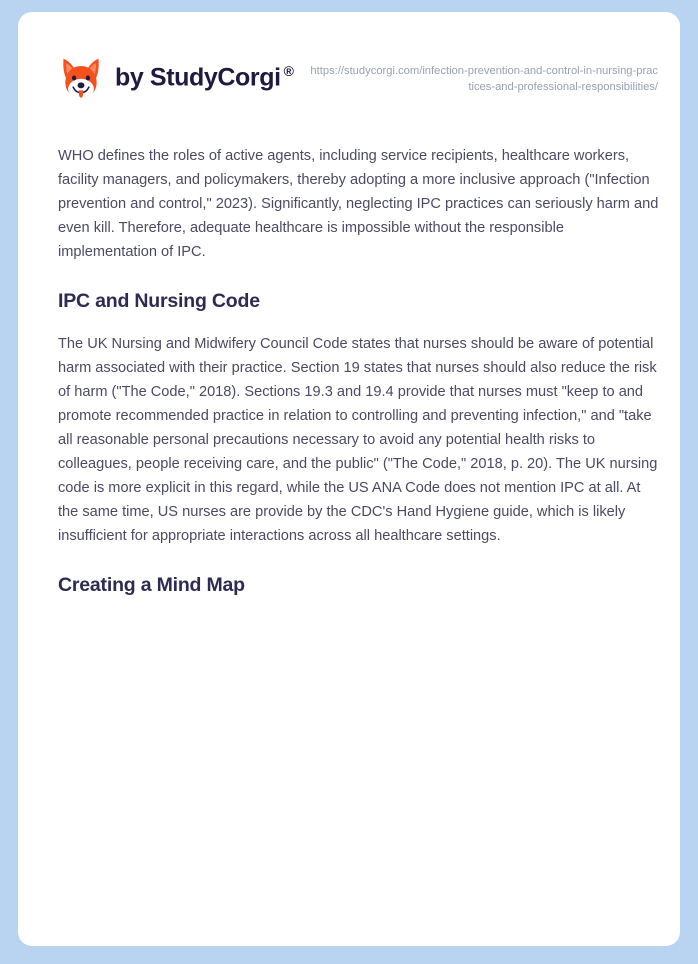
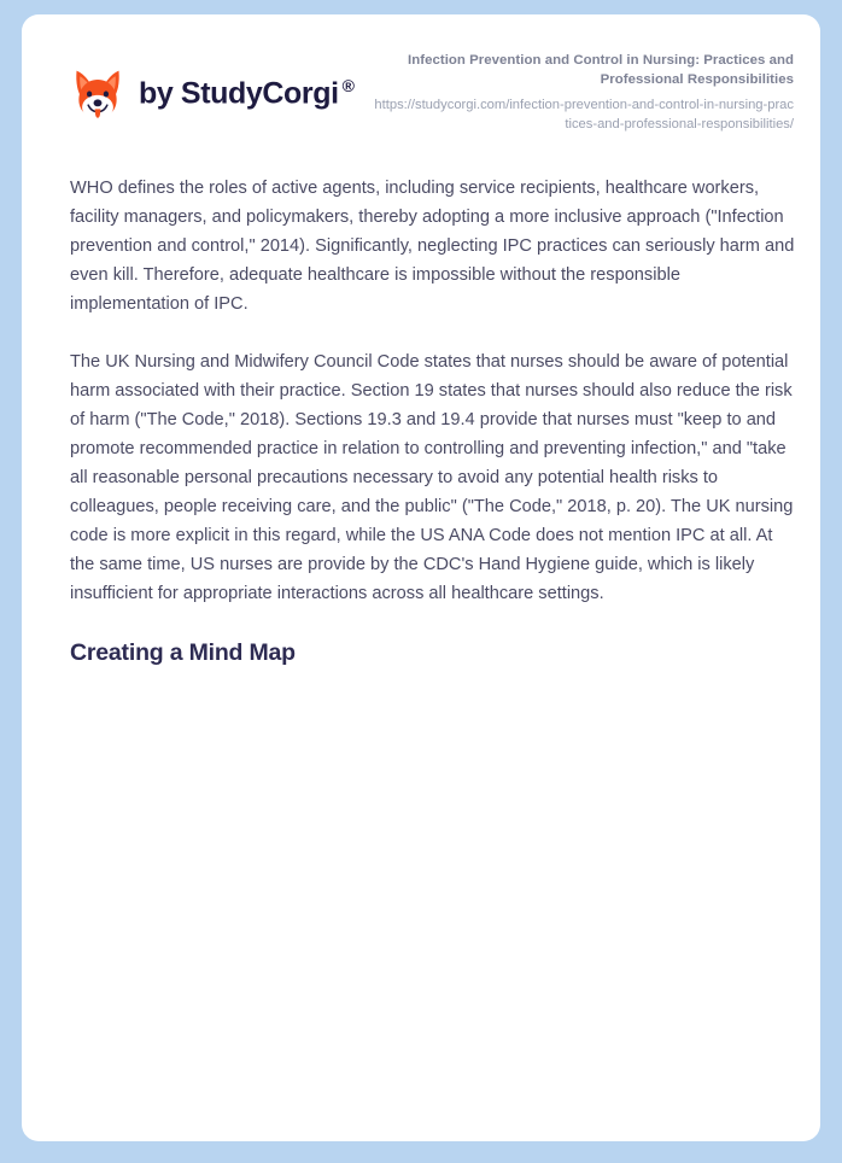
  by StudyCorgi ®
+ Infection Prevention and Control in Nursing: Practices and Professional Responsibilities
  https://studycorgi.com/infection-prevention-and-control-in-nursing-practices-and-professional-responsibilities/
- WHO defines the roles of active agents, including service recipients, healthcare workers, facility managers, and policymakers, thereby adopting a more inclusive approach ("Infection prevention and control," 2023). Significantly, neglecting IPC practices can seriously harm and even kill. Therefore, adequate healthcare is impossible without the responsible implementation of IPC.
+ WHO defines the roles of active agents, including service recipients, healthcare workers, facility managers, and policymakers, thereby adopting a more inclusive approach ("Infection prevention and control," 2014). Significantly, neglecting IPC practices can seriously harm and even kill. Therefore, adequate healthcare is impossible without the responsible implementation of IPC.
- IPC and Nursing Code
  The UK Nursing and Midwifery Council Code states that nurses should be aware of potential harm associated with their practice. Section 19 states that nurses should also reduce the risk of harm ("The Code," 2018). Sections 19.3 and 19.4 provide that nurses must "keep to and promote recommended practice in relation to controlling and preventing infection," and "take all reasonable personal precautions necessary to avoid any potential health risks to colleagues, people receiving care, and the public" ("The Code," 2018, p. 20). The UK nursing code is more explicit in this regard, while the US ANA Code does not mention IPC at all. At the same time, US nurses are provide by the CDC's Hand Hygiene guide, which is likely insufficient for appropriate interactions across all healthcare settings.
  Creating a Mind Map
